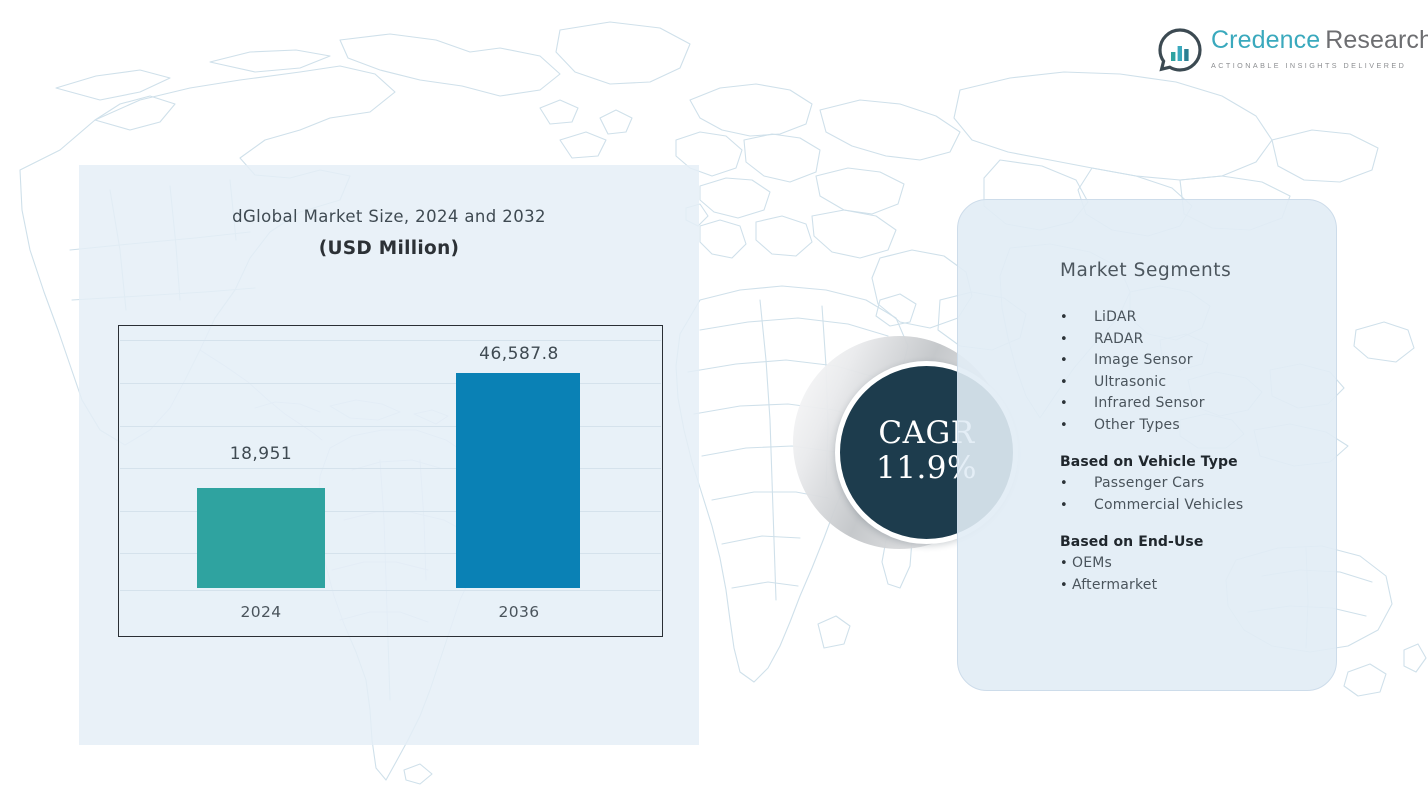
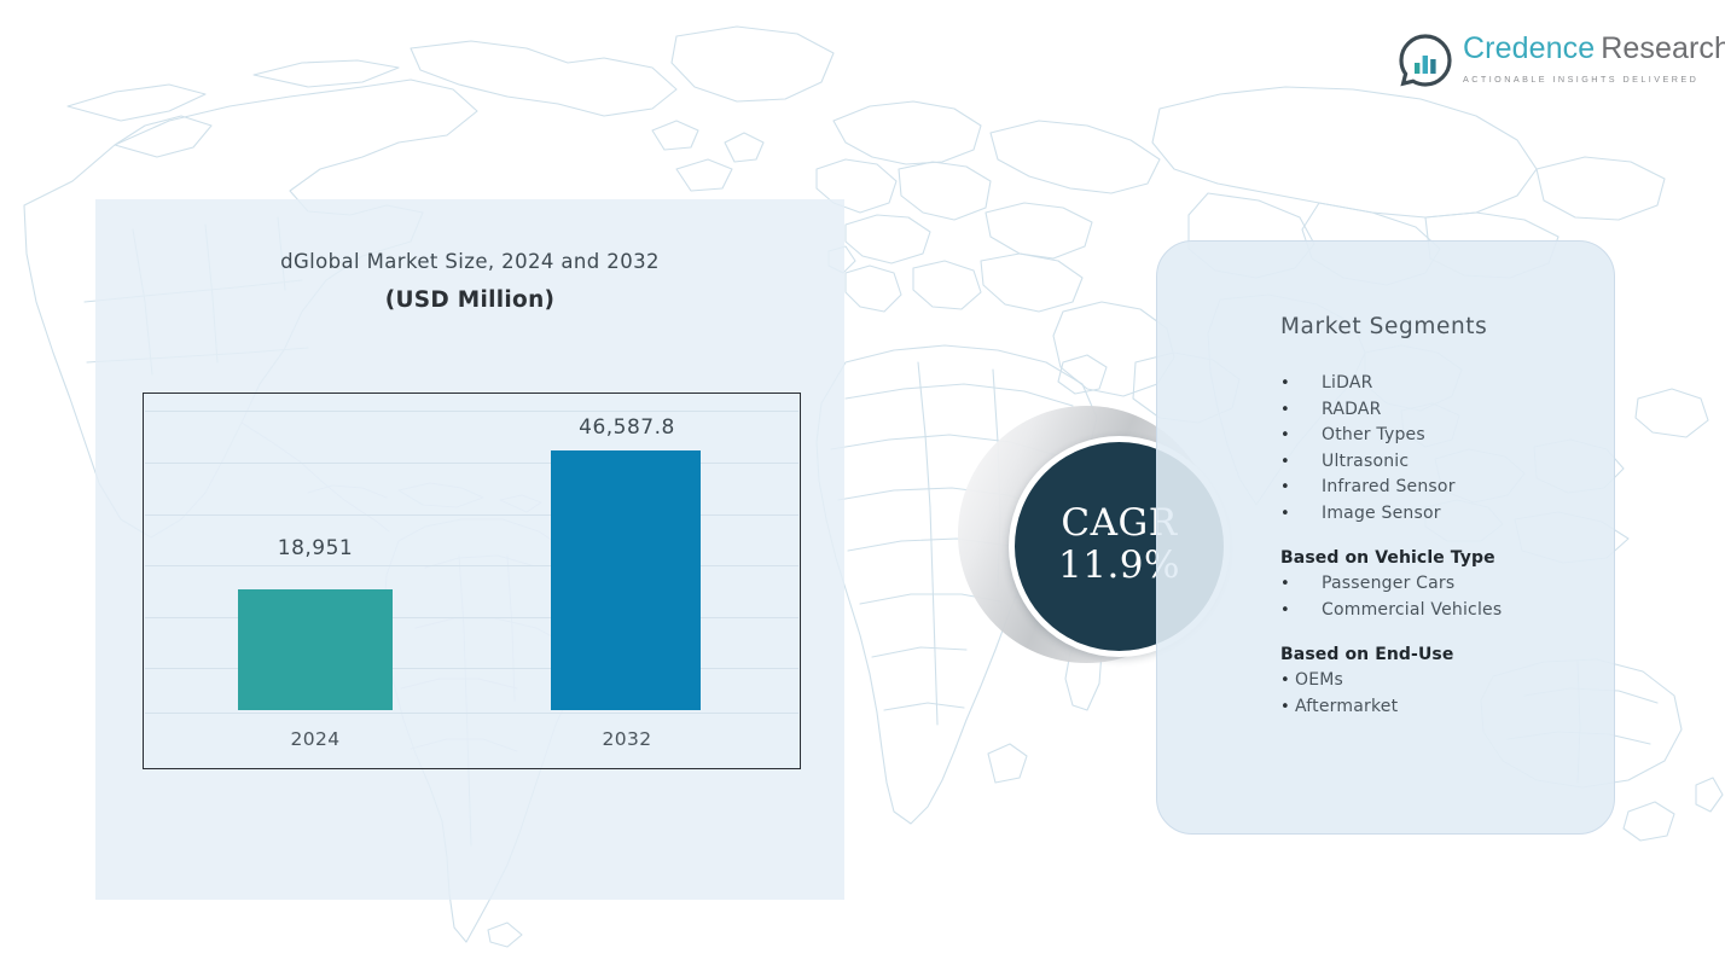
  Credence Research ACTIONABLE INSIGHTS DELIVERED
  dGlobal Market Size, 2024 and 2032
  (USD Million)
  18,951
  46,587.8
  2024
- 2036
+ 2032
  CAG
  11.9
  Market Segments
  •
  LiDAR
  •
  RADAR
  •
- Image Sensor
+ Other Types
  •
  Ultrasonic
  •
  Infrared Sensor
  •
- Other Types
+ Image Sensor
  Based on Vehicle Type
  •
  Passenger Cars
  •
  Commercial Vehicles
  Based on End-Use
  •
  OEMs
  •
  Aftermarket
